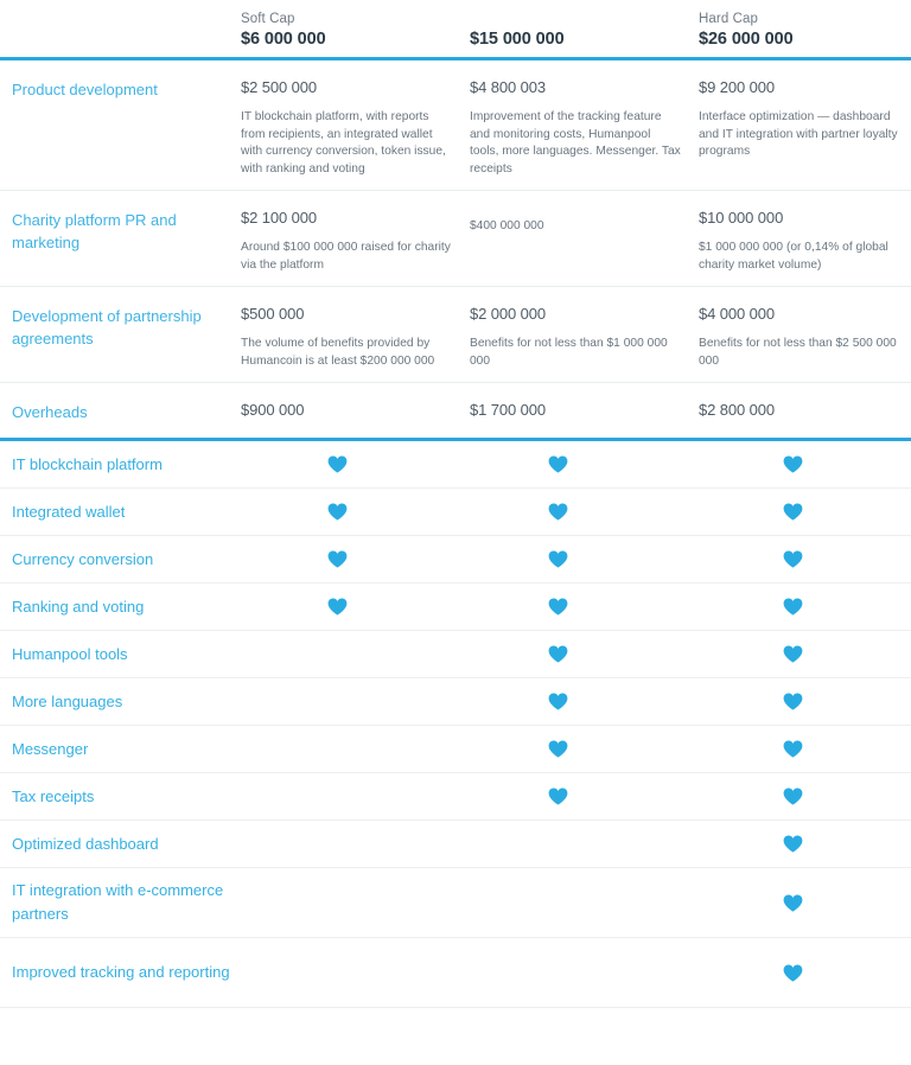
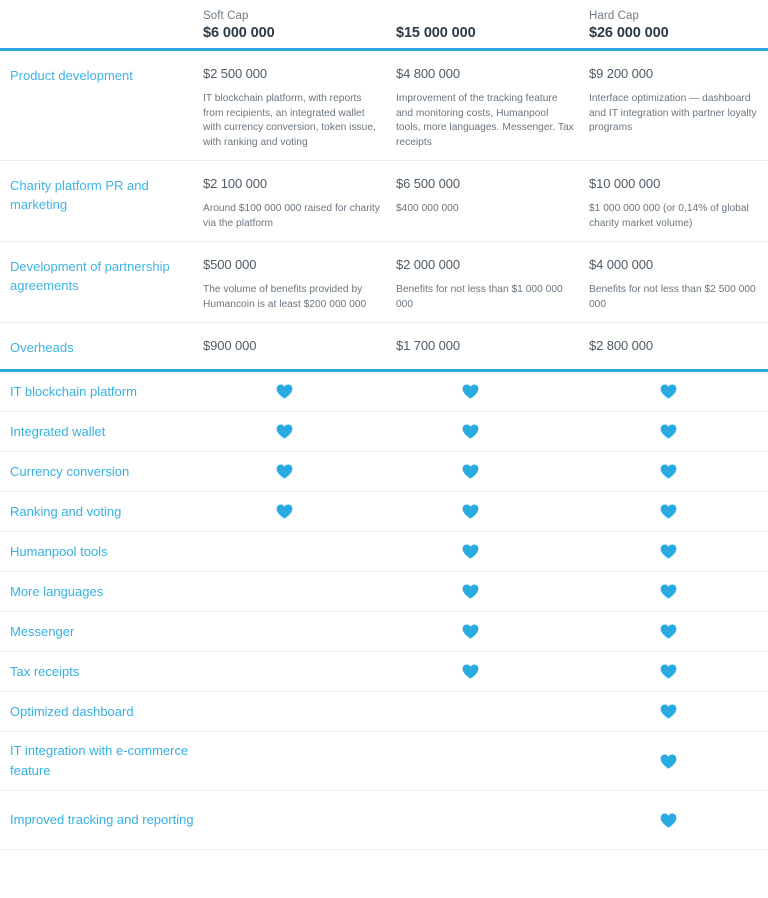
  Soft Cap
  $6 000 000
  $15 000 000
  Hard Cap
  $26 000 000
  Product development
  $2 500 000
  IT blockchain platform, with reports from recipients, an integrated wallet with currency conversion, token issue, with ranking and voting
- $4 800 003
+ $4 800 000
  Improvement of the tracking feature and monitoring costs, Humanpool tools, more languages. Messenger. Tax receipts
  $9 200 000
  Interface optimization — dashboard and IT integration with partner loyalty programs
  Charity platform PR and marketing
  $2 100 000
  Around $100 000 000 raised for charity via the platform
+ $6 500 000
  $400 000 000
  $10 000 000
  $1 000 000 000 (or 0,14% of global charity market volume)
  Development of partnership agreements
  $500 000
  The volume of benefits provided by Humancoin is at least $200 000 000
  $2 000 000
  Benefits for not less than $1 000 000 000
  $4 000 000
  Benefits for not less than $2 500 000 000
  Overheads
  $900 000
  $1 700 000
  $2 800 000
  IT blockchain platform
  Integrated wallet
  Currency conversion
  Ranking and voting
  Humanpool tools
  More languages
  Messenger
  Tax receipts
  Optimized dashboard
- IT integration with e-commerce partners
+ IT integration with e-commerce feature
  Improved tracking and reporting
